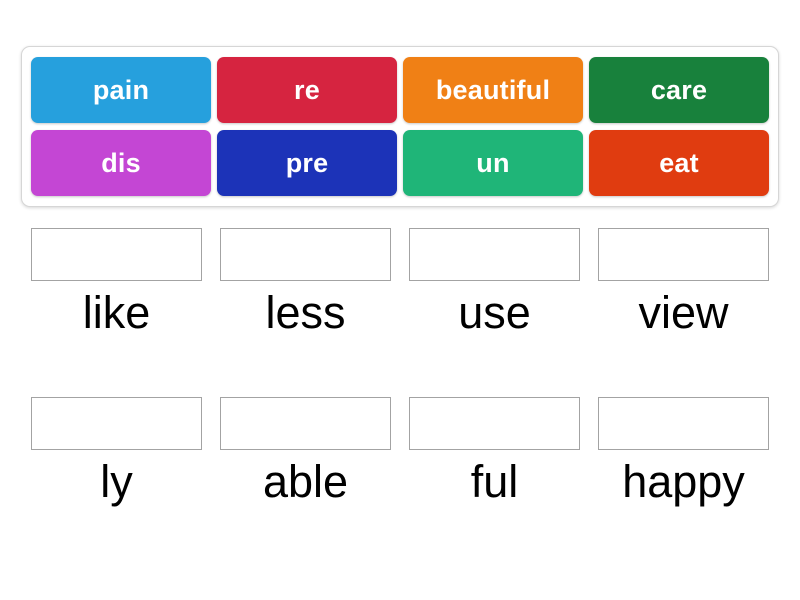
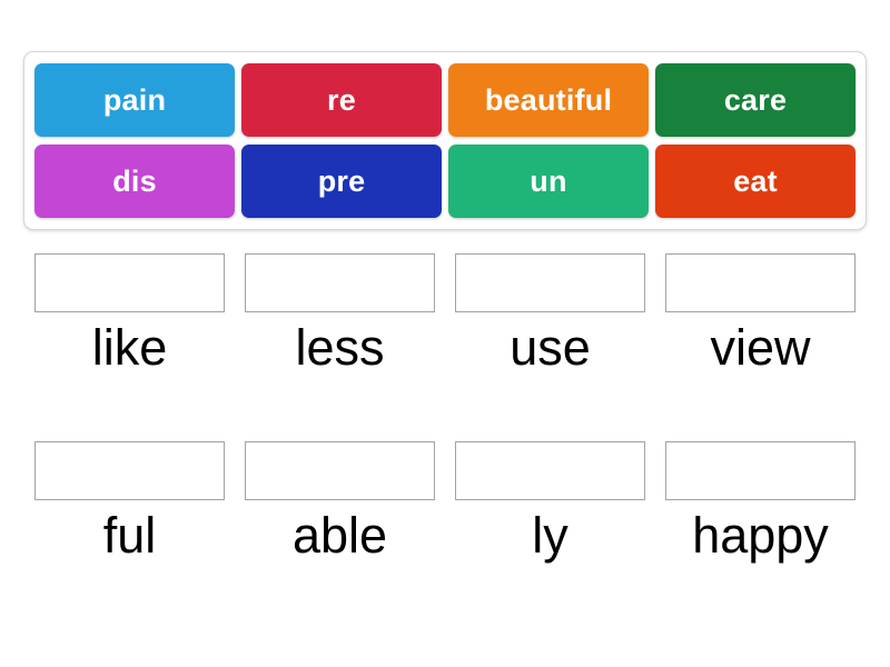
  pain
  re
  beautiful
  care
  dis
  pre
  un
  eat
  like
  less
  use
  view
- ly
+ ful
  able
- ful
+ ly
  happy
